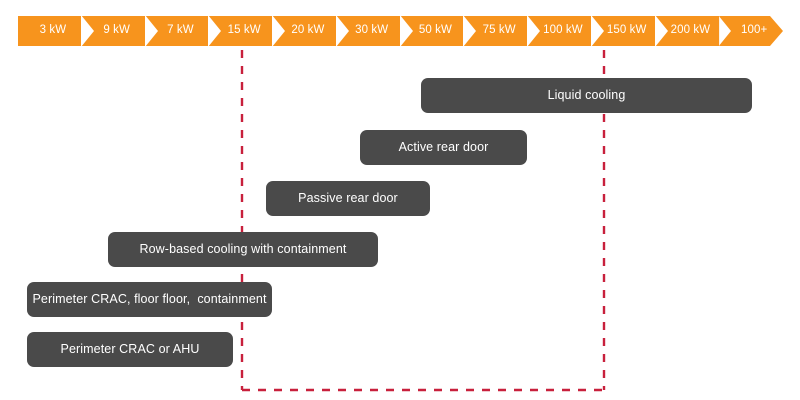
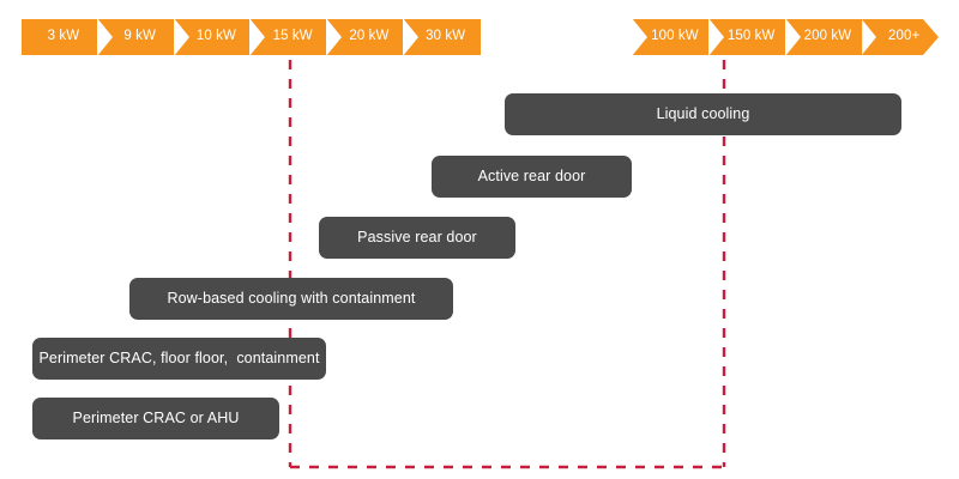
  3 kW
  9 kW
- 7 kW
+ 10 kW
  15 kW
  20 kW
  30 kW
- 50 kW
- 75 kW
  100 kW
  150 kW
  200 kW
- 100+
+ 200+
  Liquid cooling
  Active rear door
  Passive rear door
  Row-based cooling with containment
  Perimeter CRAC, floor floor, containment
  Perimeter CRAC or AHU
